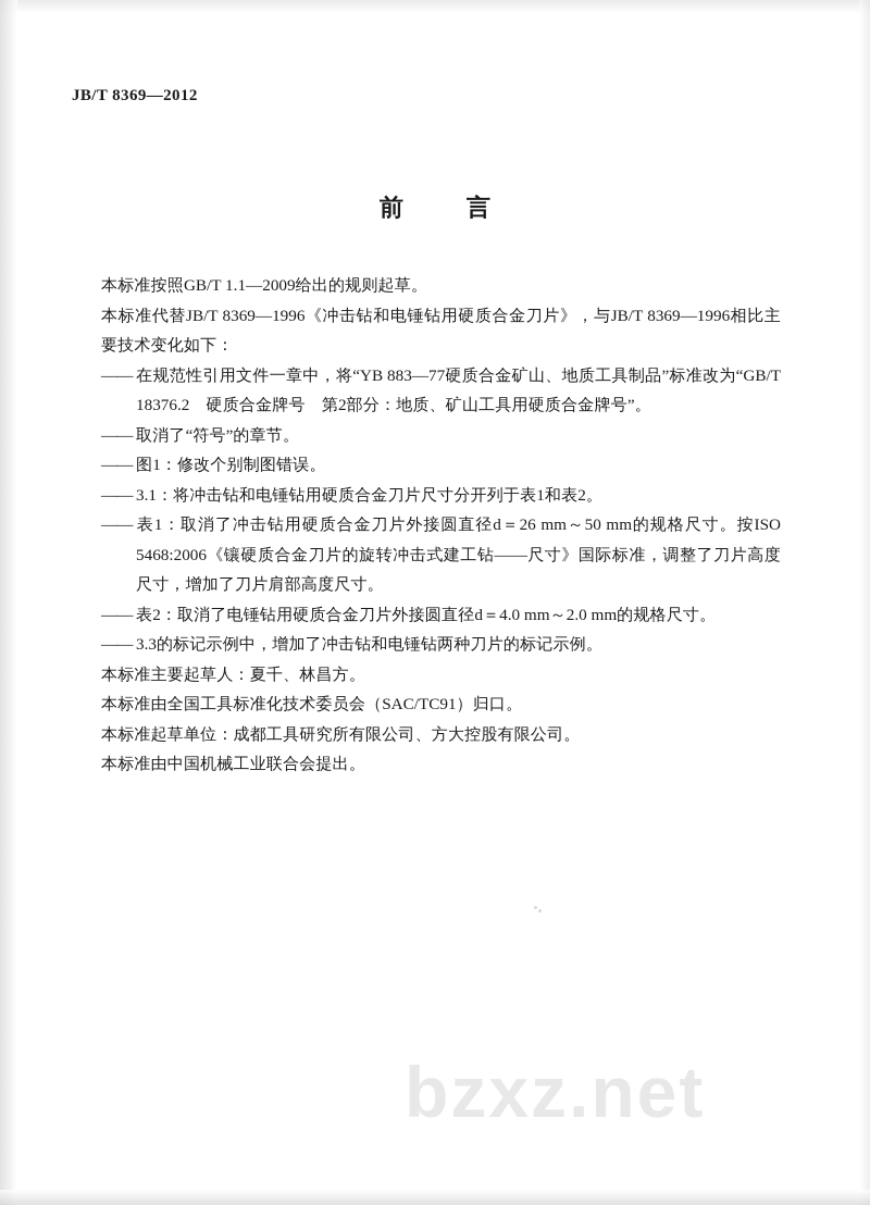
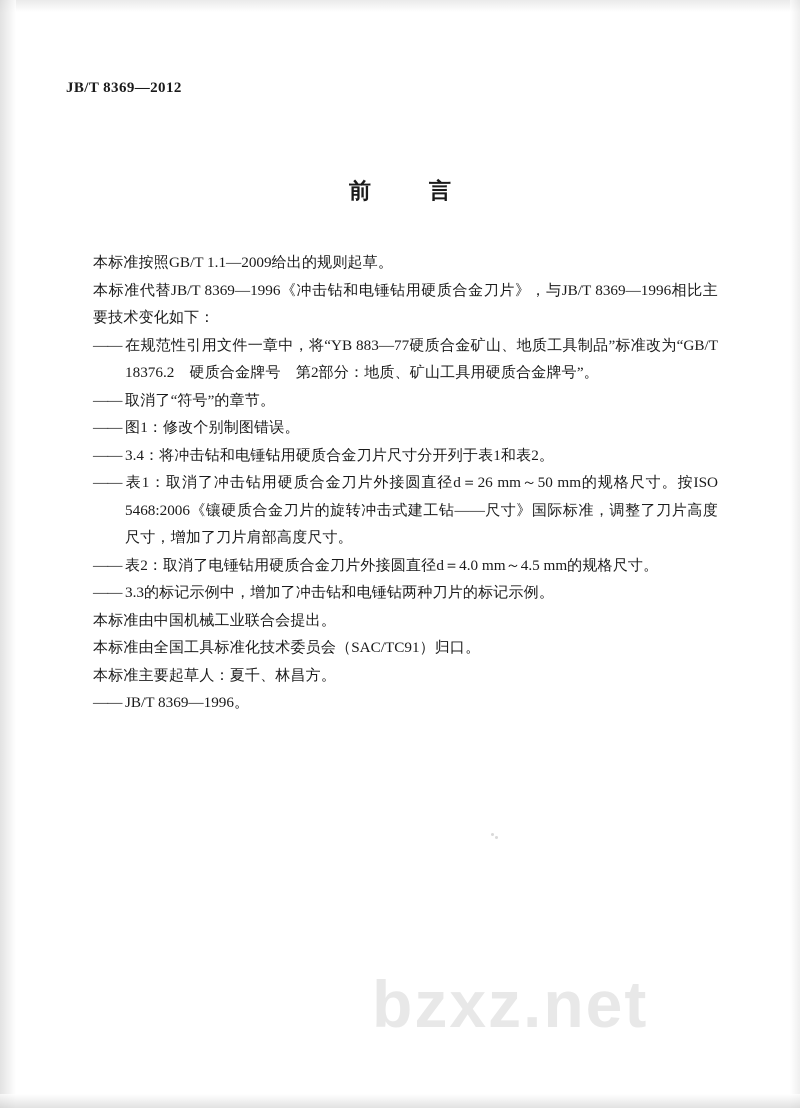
  JB/T 8369—2012
  前 言
  本标准按照GB/T 1.1—2009给出的规则起草。
  本标准代替JB/T 8369—1996《冲击钻和电锤钻用硬质合金刀片》，与JB/T 8369—1996相比主要技术变化如下：
  —— 在规范性引用文件一章中，将“YB 883—77硬质合金矿山、地质工具制品”标准改为“GB/T 18376.2 硬质合金牌号 第2部分：地质、矿山工具用硬质合金牌号”。
  —— 取消了“符号”的章节。
  —— 图1：修改个别制图错误。
- —— 3.1：将冲击钻和电锤钻用硬质合金刀片尺寸分开列于表1和表2。
+ —— 3.4：将冲击钻和电锤钻用硬质合金刀片尺寸分开列于表1和表2。
  —— 表1：取消了冲击钻用硬质合金刀片外接圆直径d＝26 mm～50 mm的规格尺寸。按ISO 5468:2006《镶硬质合金刀片的旋转冲击式建工钻——尺寸》国际标准，调整了刀片高度尺寸，增加了刀片肩部高度尺寸。
- —— 表2：取消了电锤钻用硬质合金刀片外接圆直径d＝4.0 mm～2.0 mm的规格尺寸。
+ —— 表2：取消了电锤钻用硬质合金刀片外接圆直径d＝4.0 mm～4.5 mm的规格尺寸。
  —— 3.3的标记示例中，增加了冲击钻和电锤钻两种刀片的标记示例。
- 本标准主要起草人：夏千、林昌方。
+ 本标准由中国机械工业联合会提出。
  本标准由全国工具标准化技术委员会（SAC/TC91）归口。
- 本标准起草单位：成都工具研究所有限公司、方大控股有限公司。
- 本标准由中国机械工业联合会提出。
+ 本标准主要起草人：夏千、林昌方。
+ —— JB/T 8369—1996。
